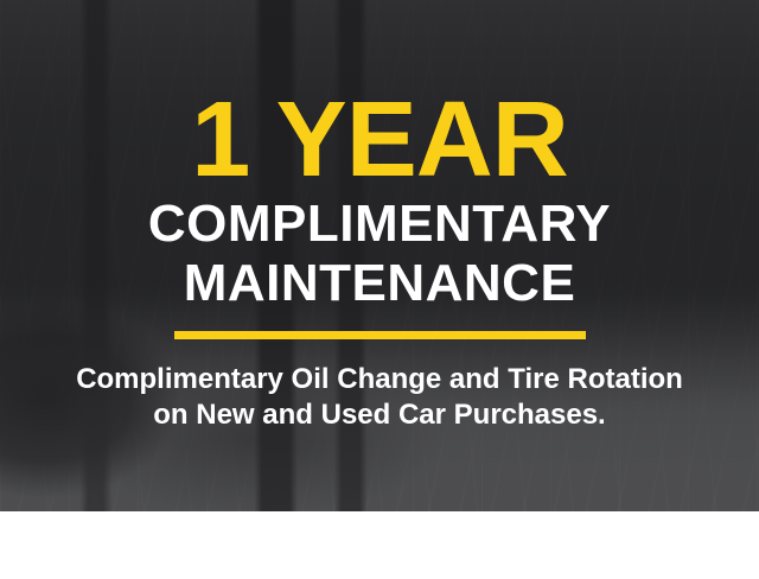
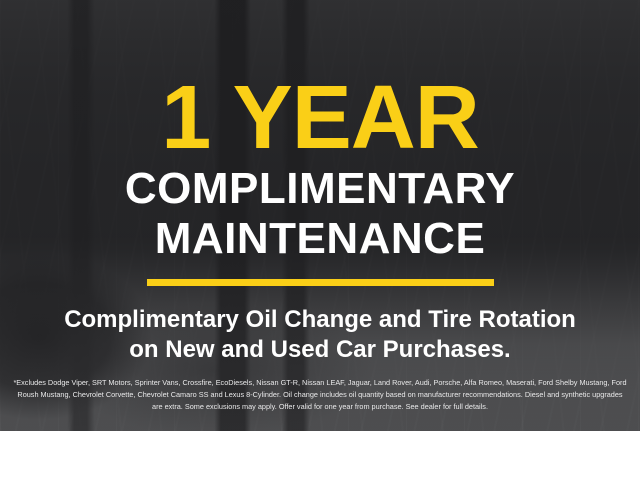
  1 YEAR
  COMPLIMENTARY
  MAINTENANCE
  Complimentary Oil Change and Tire Rotation
  on New and Used Car Purchases.
+ *Excludes Dodge Viper, SRT Motors, Sprinter Vans, Crossfire, EcoDiesels, Nissan GT-R, Nissan LEAF, Jaguar, Land Rover, Audi, Porsche, Alfa Romeo, Maserati, Ford Shelby Mustang, Ford Roush Mustang, Chevrolet Corvette, Chevrolet Camaro SS and Lexus 8-Cylinder. Oil change includes oil quantity based on manufacturer recommendations. Diesel and synthetic upgrades are extra. Some exclusions may apply. Offer valid for one year from purchase. See dealer for full details.
